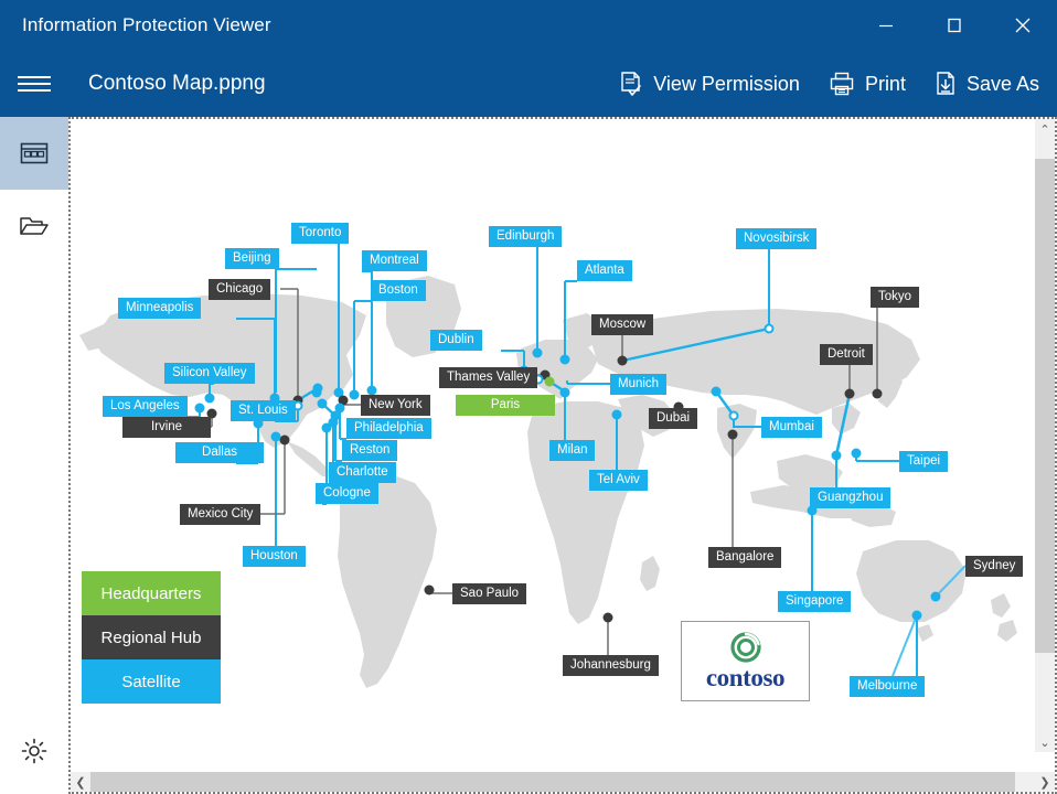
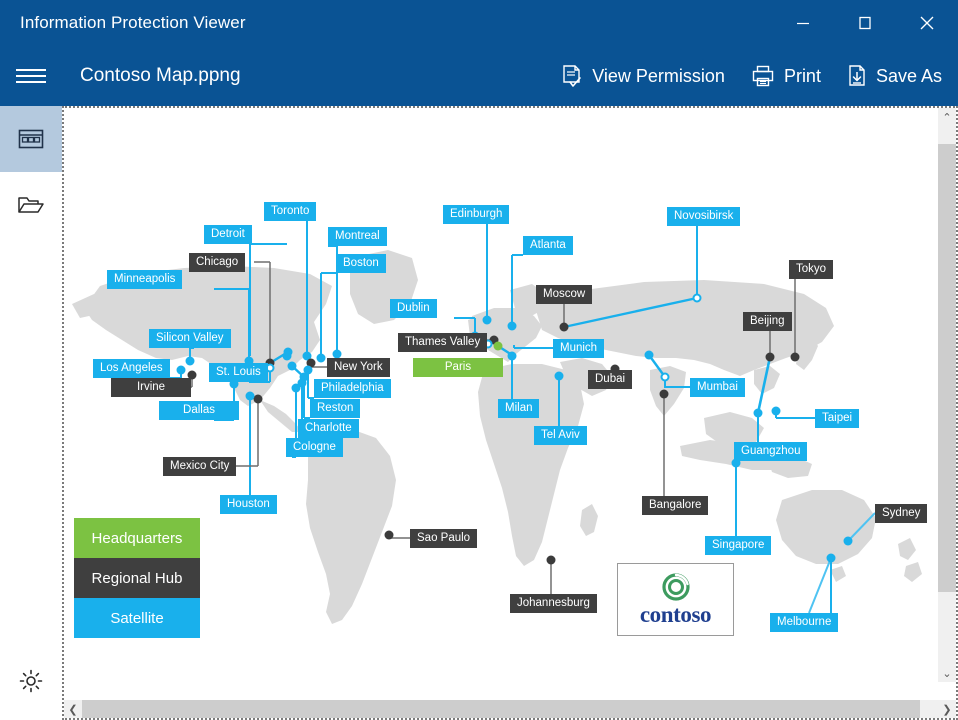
  Information Protection Viewer
  Contoso Map.ppng
  View Permission
  Print
  Save As
  Toronto
- Beijing
+ Detroit
  Montreal
  Chicago
  Boston
  Minneapolis
  Tokyo
  Edinburgh
  Novosibirsk
  Atlanta
  Moscow
  Dublin
  Thames Valley
- Detroit
+ Beijing
  Munich
  Silicon Valley
  New York
  Paris
  Los Angeles
  St. Louis
  Dubai
  Irvine
  Philadelphia
  Mumbai
  Reston
  Dallas
  Milan
  Taipei
  Charlotte
  Tel Aviv
  Cologne
  Guangzhou
  Mexico City
  Bangalore
  Sydney
  Houston
  Singapore
  Sao Paulo
  Johannesburg
  Melbourne
  Headquarters
  Regional Hub
  Satellite
  contoso
  ⌃
  ⌄
  ❮
  ❯
